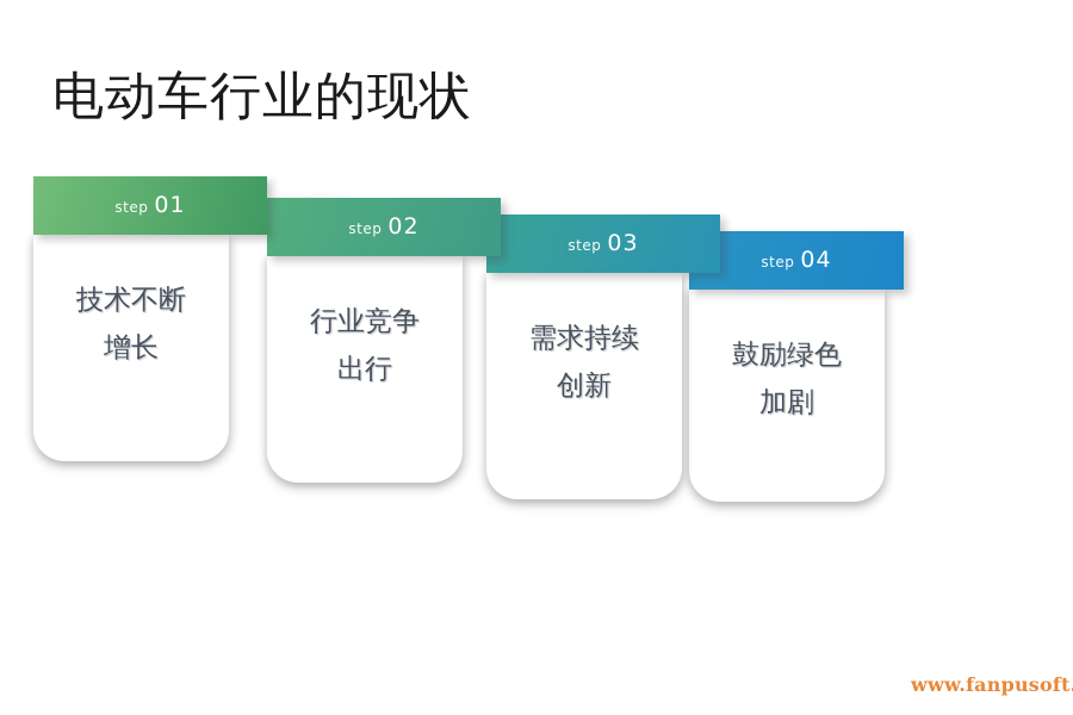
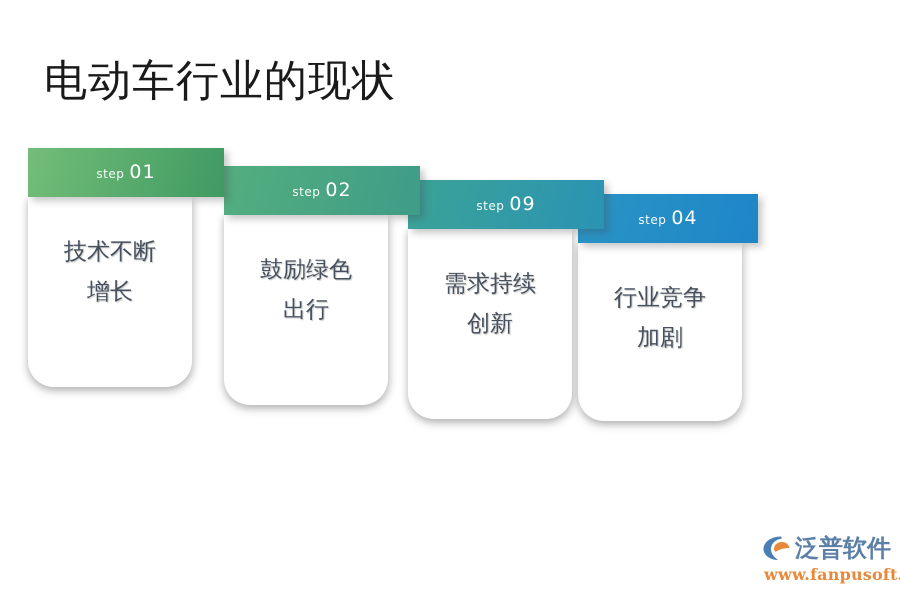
  电动车行业的现状
  step
  01
  技术不断
  增长
  step
  02
- 行业竞争
+ 鼓励绿色
  出行
  step
- 03
+ 09
  需求持续
  创新
  step
  04
- 鼓励绿色
+ 行业竞争
  加剧
+ 泛普软件
  www.fanpusoft
